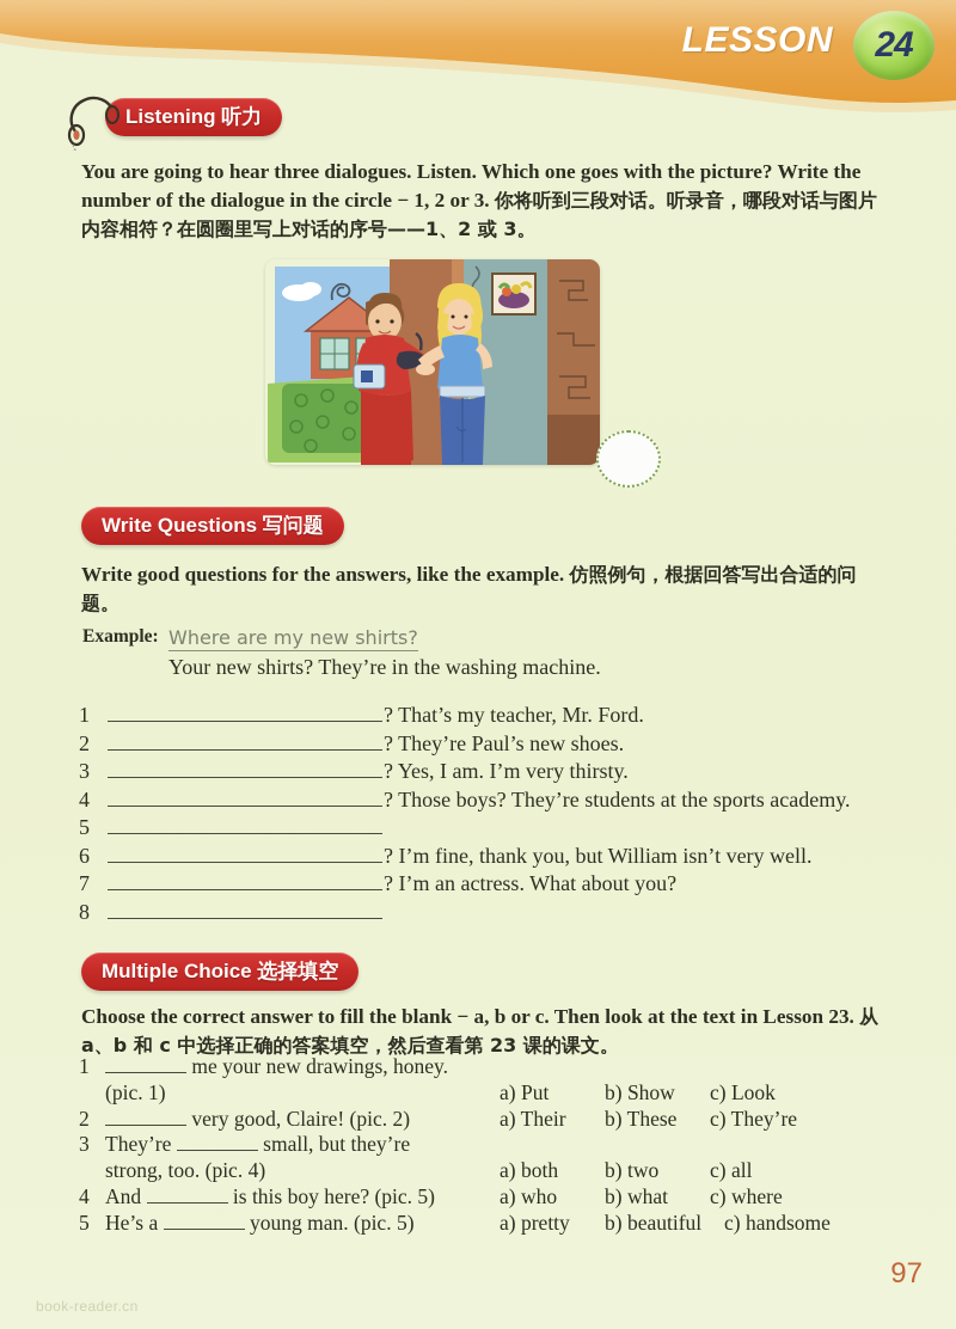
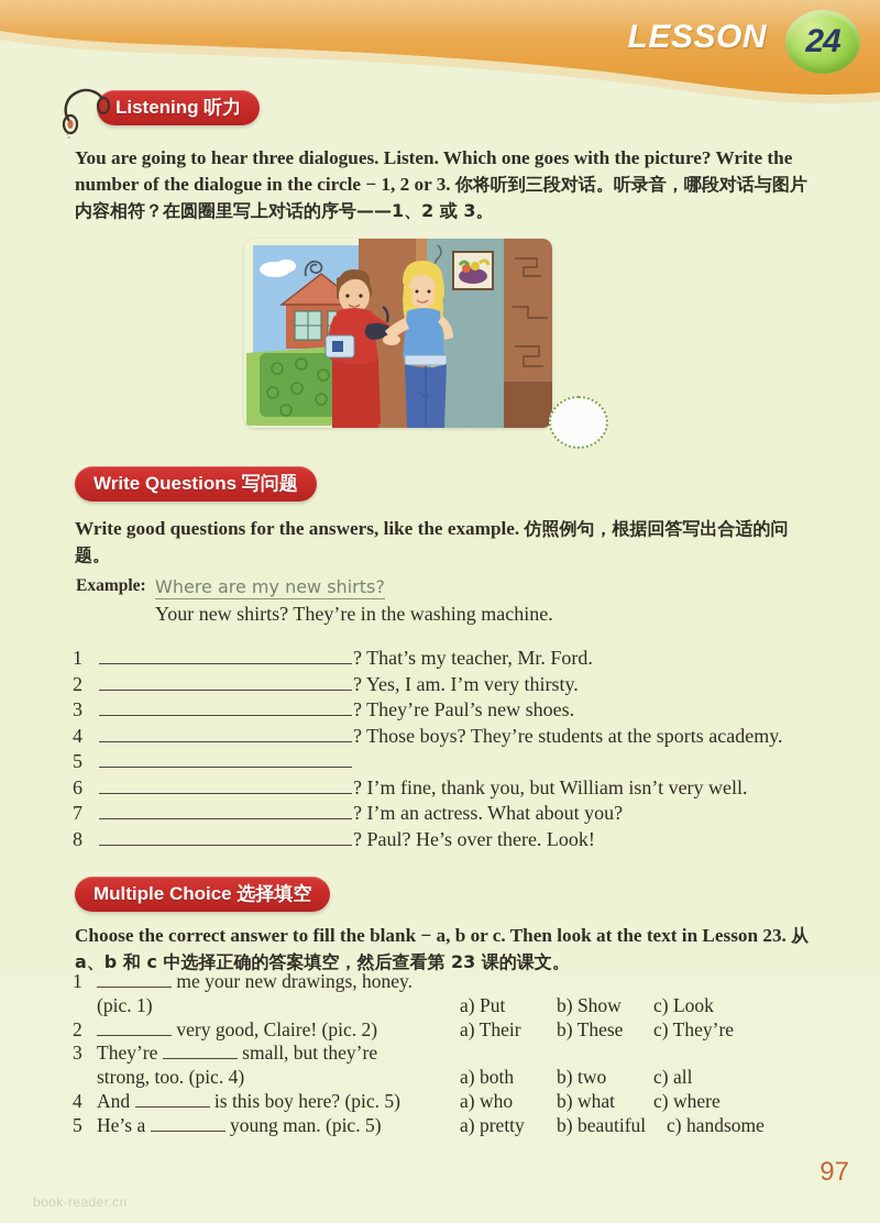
  LESSON
  24
  Listening 听力
  You are going to hear three dialogues. Listen. Which one goes with the picture? Write the number of the dialogue in the circle − 1, 2 or 3. 你将听到三段对话。听录音，哪段对话与图片内容相符？在圆圈里写上对话的序号——1、2 或 3。
  Write Questions 写问题
  Write good questions for the answers, like the example. 仿照例句，根据回答写出合适的问题。
  Example:
  Where are my new shirts?
  Your new shirts? They’re in the washing machine.
  1
  ? That’s my teacher, Mr. Ford.
  2
- ? They’re Paul’s new shoes.
+ ? Yes, I am. I’m very thirsty.
  3
- ? Yes, I am. I’m very thirsty.
+ ? They’re Paul’s new shoes.
  4
  ? Those boys? They’re students at the sports academy.
  5
  6
  ? I’m fine, thank you, but William isn’t very well.
  7
  ? I’m an actress. What about you?
  8
+ ? Paul? He’s over there. Look!
  Multiple Choice 选择填空
  Choose the correct answer to fill the blank − a, b or c. Then look at the text in Lesson 23. 从 a、b 和 c 中选择正确的答案填空，然后查看第 23 课的课文。
  1
  me your new drawings, honey.
  (pic. 1)
  a) Put
  b) Show
  c) Look
  2
  very good, Claire! (pic. 2)
  a) Their
  b) These
  c) They’re
  3
  They’re small, but they’re
  strong, too. (pic. 4)
  a) both
  b) two
  c) all
  4
  And is this boy here? (pic. 5)
  a) who
  b) what
  c) where
  5
  He’s a young man. (pic. 5)
  a) pretty
  b) beautiful
  c) handsome
  97
  book-reader.cn
